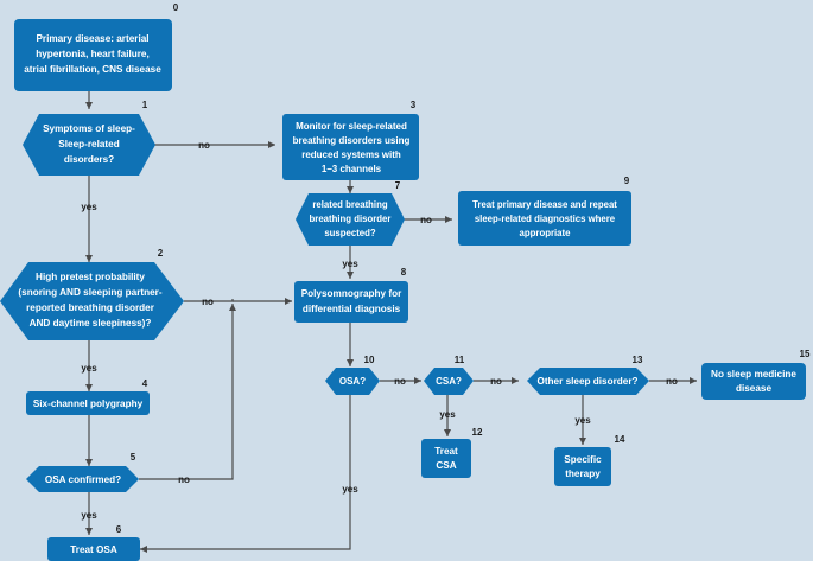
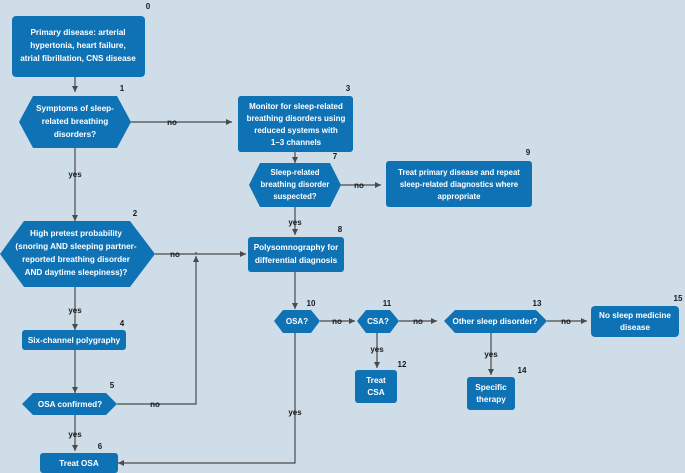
  no
  yes
  no
  yes
  no
  yes
  no
  yes
  no
  yes
  no
  yes
  no
  yes
  0
  Primary disease: arterial
  hypertonia, heart failure,
  atrial fibrillation, CNS disease
  1
  Symptoms of sleep-
- Sleep-related
+ related breathing
  disorders?
  2
  High pretest probability
  (snoring AND sleeping partner-
  reported breathing disorder
  AND daytime sleepiness)?
  3
  Monitor for sleep-related
  breathing disorders using
  reduced systems with
  1–3 channels
  4
  Six-channel polygraphy
  5
  OSA confirmed?
  6
  Treat OSA
  7
- related breathing
+ Sleep-related
  breathing disorder
  suspected?
  8
  Polysomnography for
  differential diagnosis
  9
  Treat primary disease and repeat
  sleep-related diagnostics where
  appropriate
  10
  OSA?
  11
  CSA?
  12
  Treat
  CSA
  13
  Other sleep disorder?
  14
  Specific
  therapy
  15
  No sleep medicine
  disease
